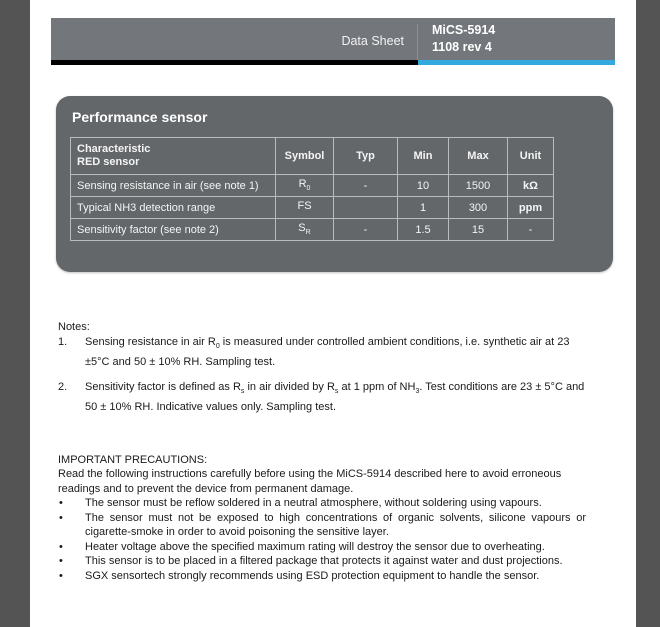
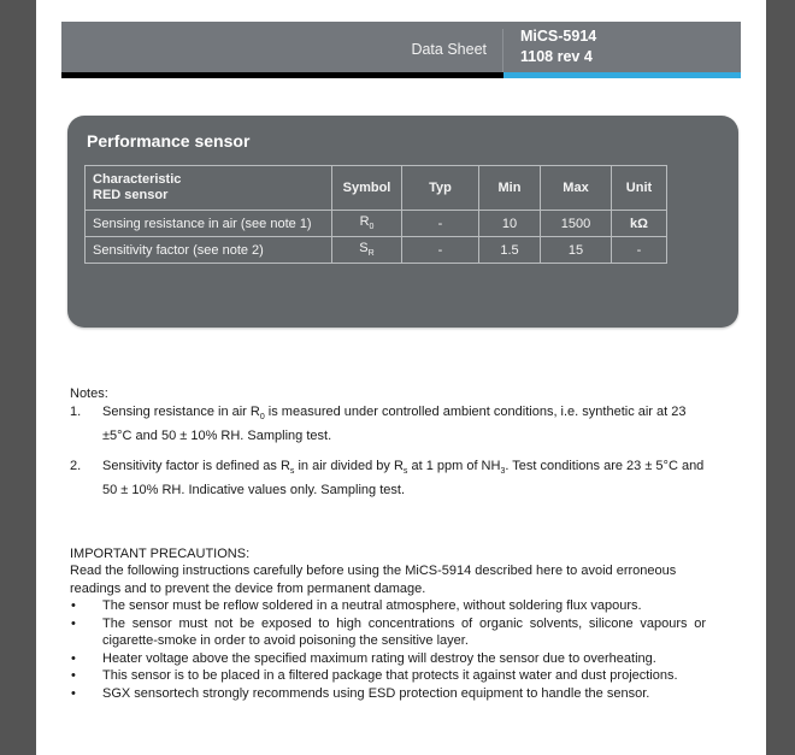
  Data Sheet
  MiCS-5914
  1108 rev 4
  Performance sensor
  Characteristic RED sensor	Symbol	Typ	Min	Max	Unit
  Sensing resistance in air (see note 1)	R	-	10	1500	kΩ
- Typical NH3 detection range	FS		1	300	ppm
  Sensitivity factor (see note 2)	S	-	1.5	15	-
  Notes:
  1.
  Sensing resistance in air R is measured under controlled ambient conditions, i.e. synthetic air at 23 ±5°C and 50 ± 10% RH. Sampling test.
  2.
  Sensitivity factor is defined as R in air divided by R at 1 ppm of NH . Test conditions are 23 ± 5°C and 50 ± 10% RH. Indicative values only. Sampling test.
  IMPORTANT PRECAUTIONS:
  Read the following instructions carefully before using the MiCS-5914 described here to avoid erroneous readings and to prevent the device from permanent damage.
  •
- The sensor must be reflow soldered in a neutral atmosphere, without soldering using vapours.
+ The sensor must be reflow soldered in a neutral atmosphere, without soldering flux vapours.
  •
  The sensor must not be exposed to high concentrations of organic solvents, silicone vapours or cigarette-smoke in order to avoid poisoning the sensitive layer.
  •
  Heater voltage above the specified maximum rating will destroy the sensor due to overheating.
  •
  This sensor is to be placed in a filtered package that protects it against water and dust projections.
  •
  SGX sensortech strongly recommends using ESD protection equipment to handle the sensor.
